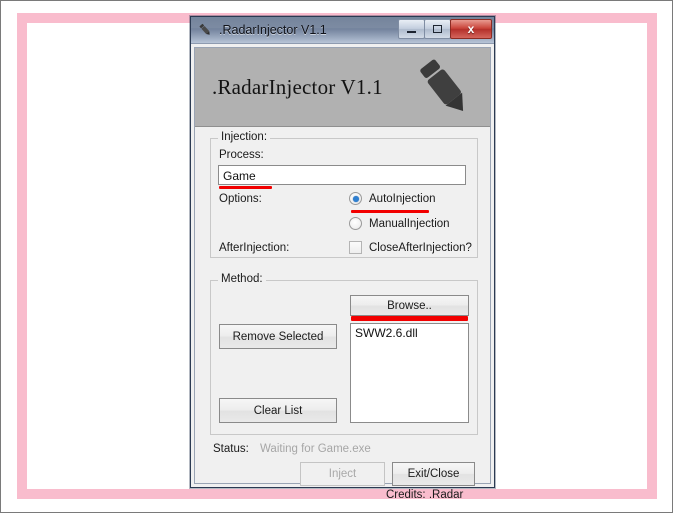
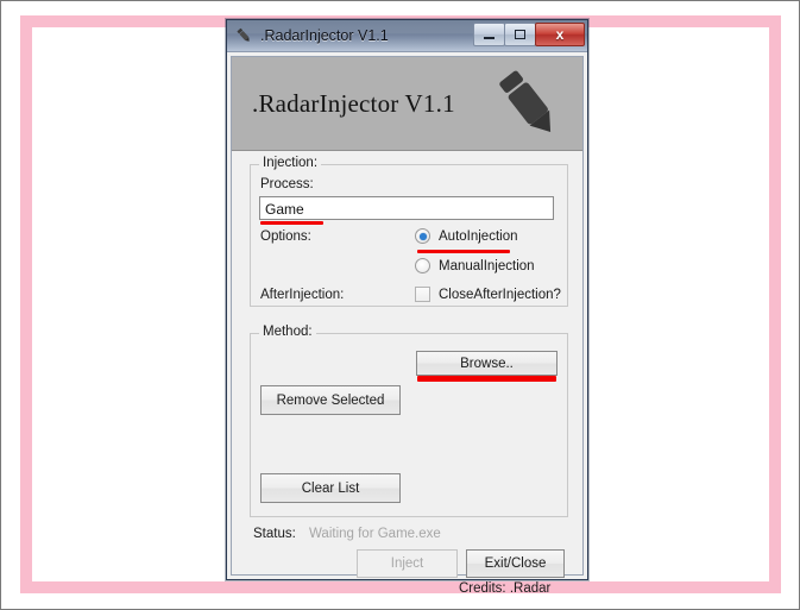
  .RadarInjector V1.1
  x
  .RadarInjector V1.1
  Injection:
  Process:
  Game
  Options:
  AutoInjection
  ManualInjection
  AfterInjection:
  CloseAfterInjection?
  Method:
  Browse..
  Remove Selected
  Clear List
- SWW2.6.dll
  Status:
  Waiting for Game.exe
  Inject
  Exit/Close
  Credits: .Radar
